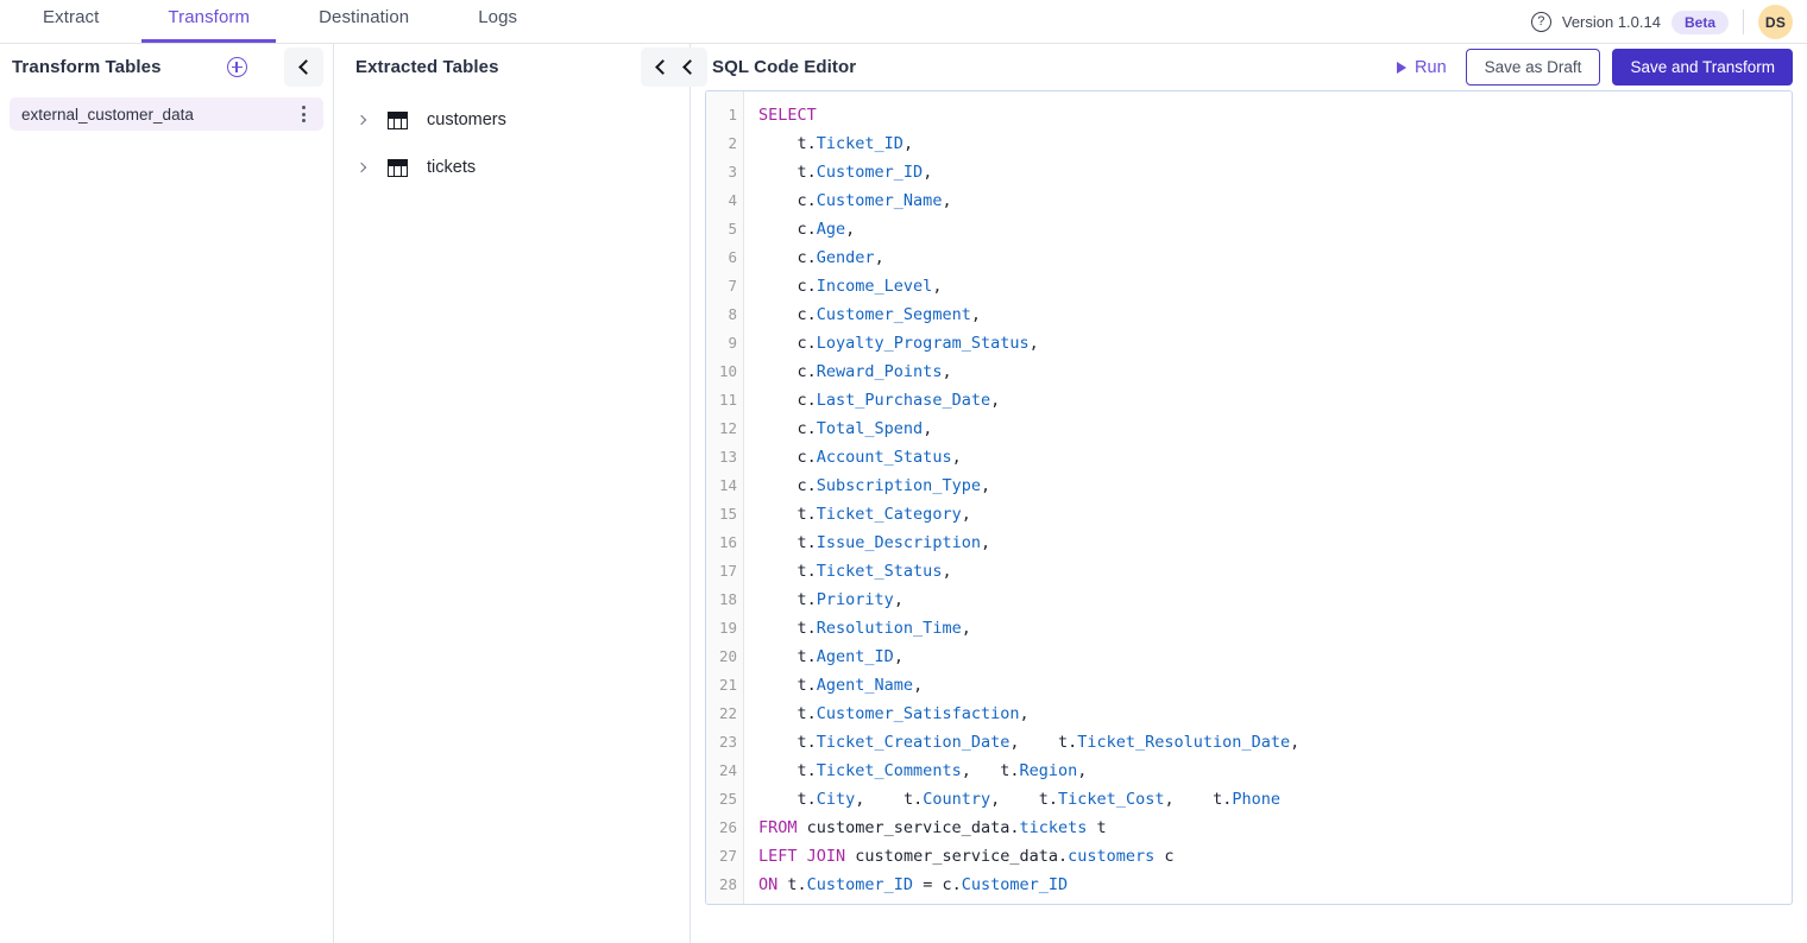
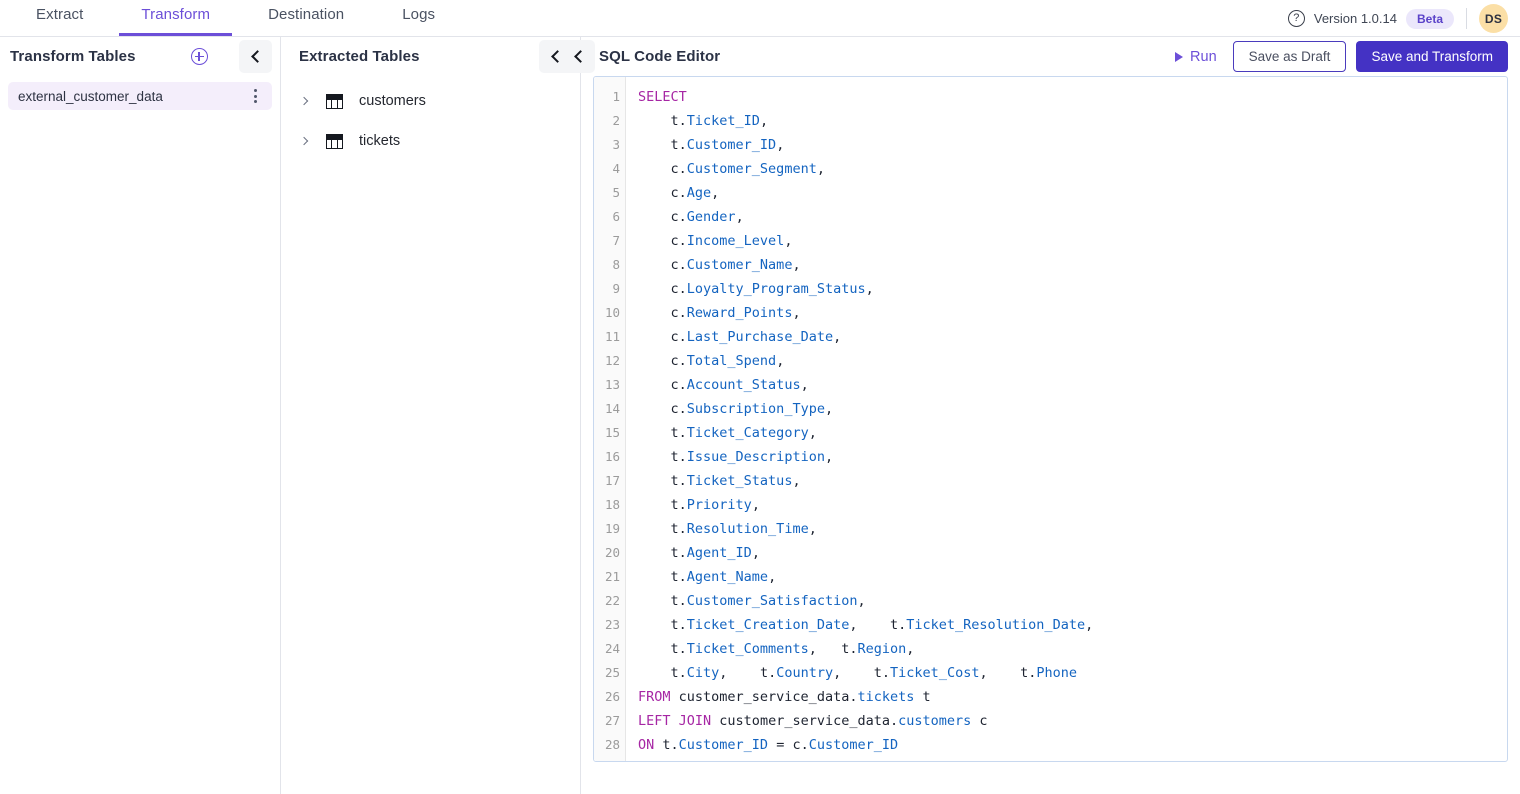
  Extract
  Transform
  Destination
  Logs
  ?
  Version 1.0.14
  Beta
  DS
  Transform Tables
  external_customer_data
  Extracted Tables
  customers
  tickets
  SQL Code Editor
  Run
  Save as Draft
  Save and Transform
  1
  2
  3
  4
  5
  6
  7
  8
  9
  10
  11
  12
  13
  14
  15
  16
  17
  18
  19
  20
  21
  22
  23
  24
  25
  26
  27
  28
  SELECT
  t.Ticket_ID,
  t.Customer_ID,
- c.Customer_Name,
+ c.Customer_Segment,
  c.Age,
  c.Gender,
  c.Income_Level,
- c.Customer_Segment,
+ c.Customer_Name,
  c.Loyalty_Program_Status,
  c.Reward_Points,
  c.Last_Purchase_Date,
  c.Total_Spend,
  c.Account_Status,
  c.Subscription_Type,
  t.Ticket_Category,
  t.Issue_Description,
  t.Ticket_Status,
  t.Priority,
  t.Resolution_Time,
  t.Agent_ID,
  t.Agent_Name,
  t.Customer_Satisfaction,
  t.Ticket_Creation_Date, t.Ticket_Resolution_Date,
  t.Ticket_Comments, t.Region,
  t.City, t.Country, t.Ticket_Cost, t.Phone
  FROM customer_service_data.tickets t
  LEFT JOIN customer_service_data.customers c
  ON t.Customer_ID = c.Customer_ID
